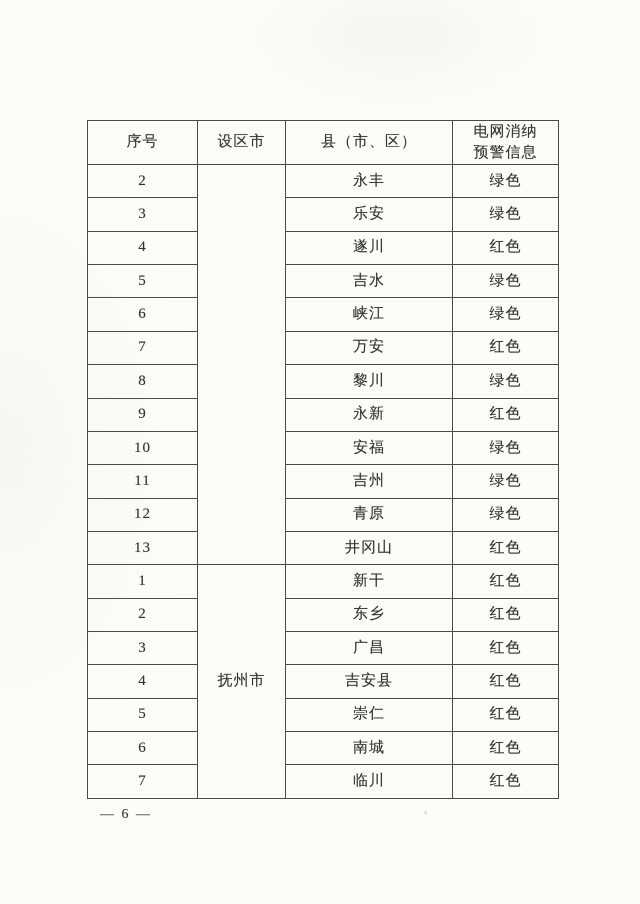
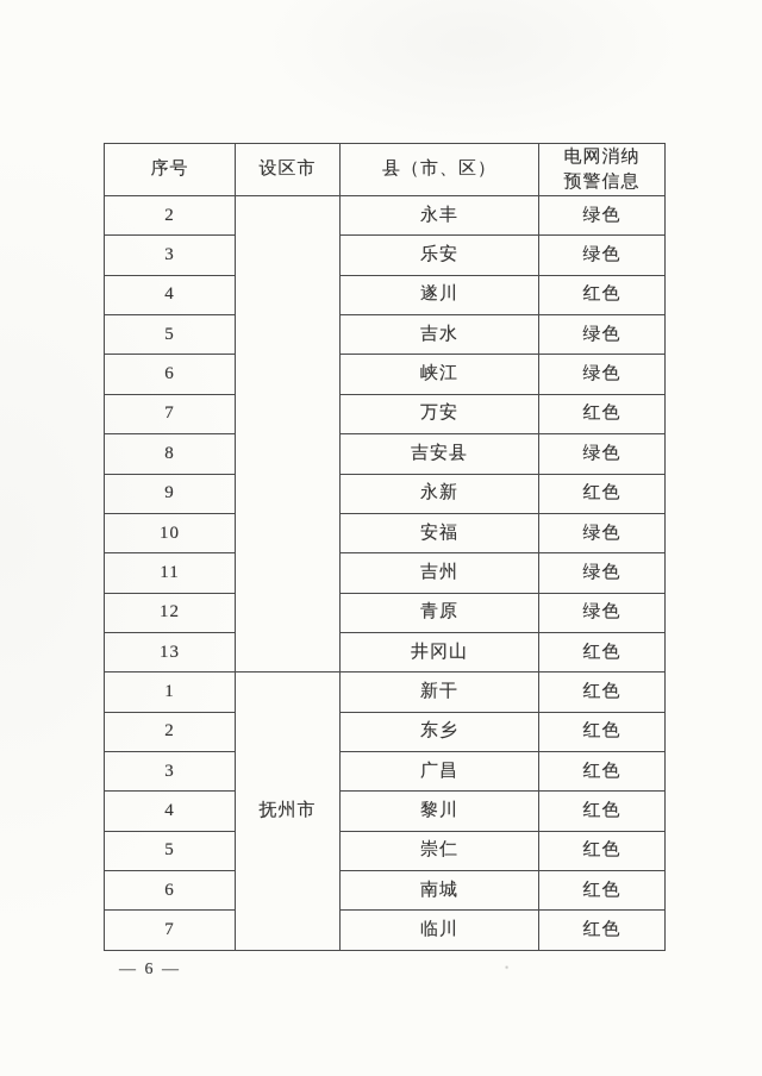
  序号	设区市	县（市、区）	电网消纳 预警信息
  2		永丰	绿色
  3	乐安	绿色
  4	遂川	红色
  5	吉水	绿色
  6	峡江	绿色
  7	万安	红色
- 8	黎川	绿色
+ 8	吉安县	绿色
  9	永新	红色
  10	安福	绿色
  11	吉州	绿色
  12	青原	绿色
  13	井冈山	红色
  1	抚州市	新干	红色
  2	东乡	红色
  3	广昌	红色
- 4	吉安县	红色
+ 4	黎川	红色
  5	崇仁	红色
  6	南城	红色
  7	临川	红色
  — 6 —
